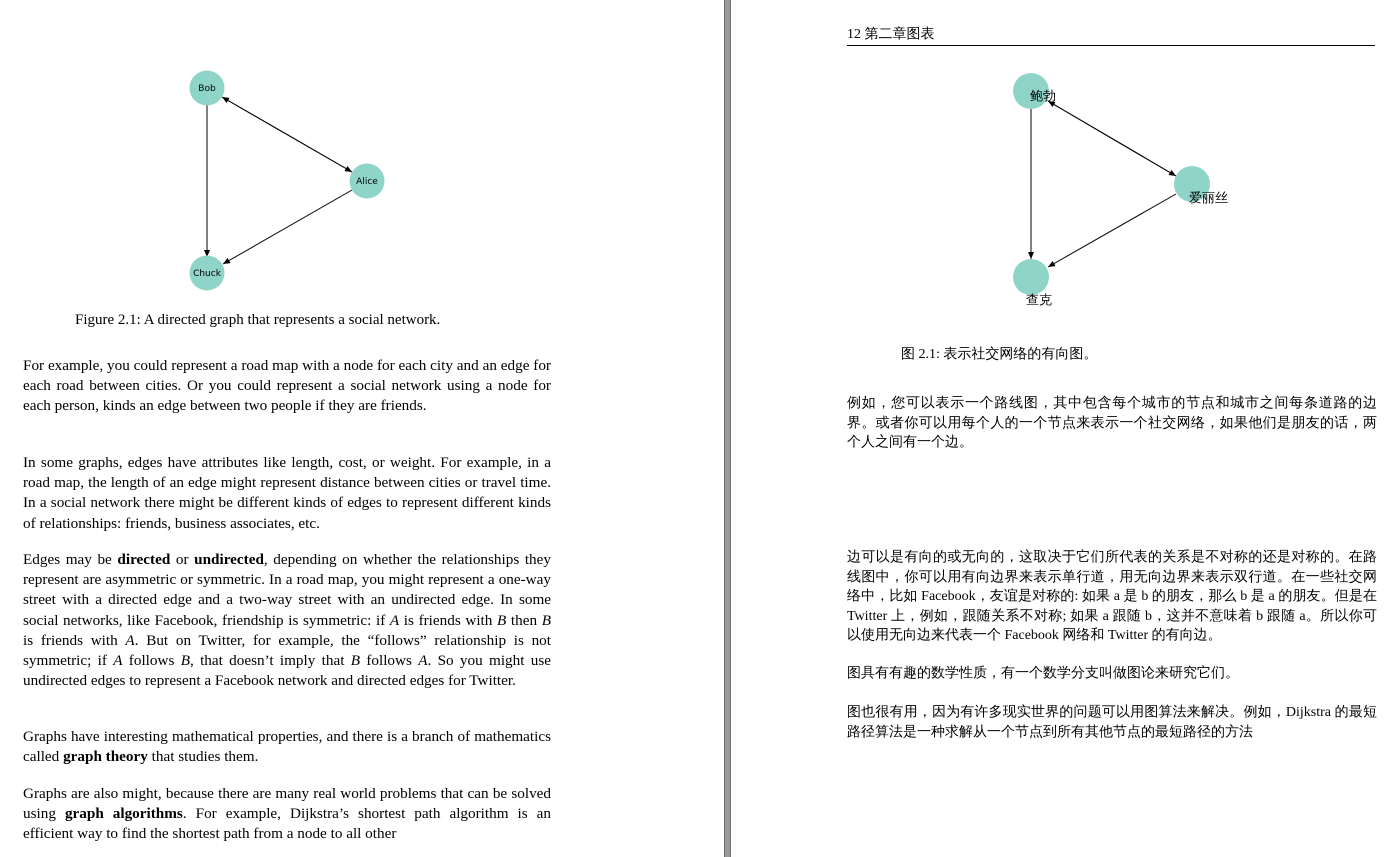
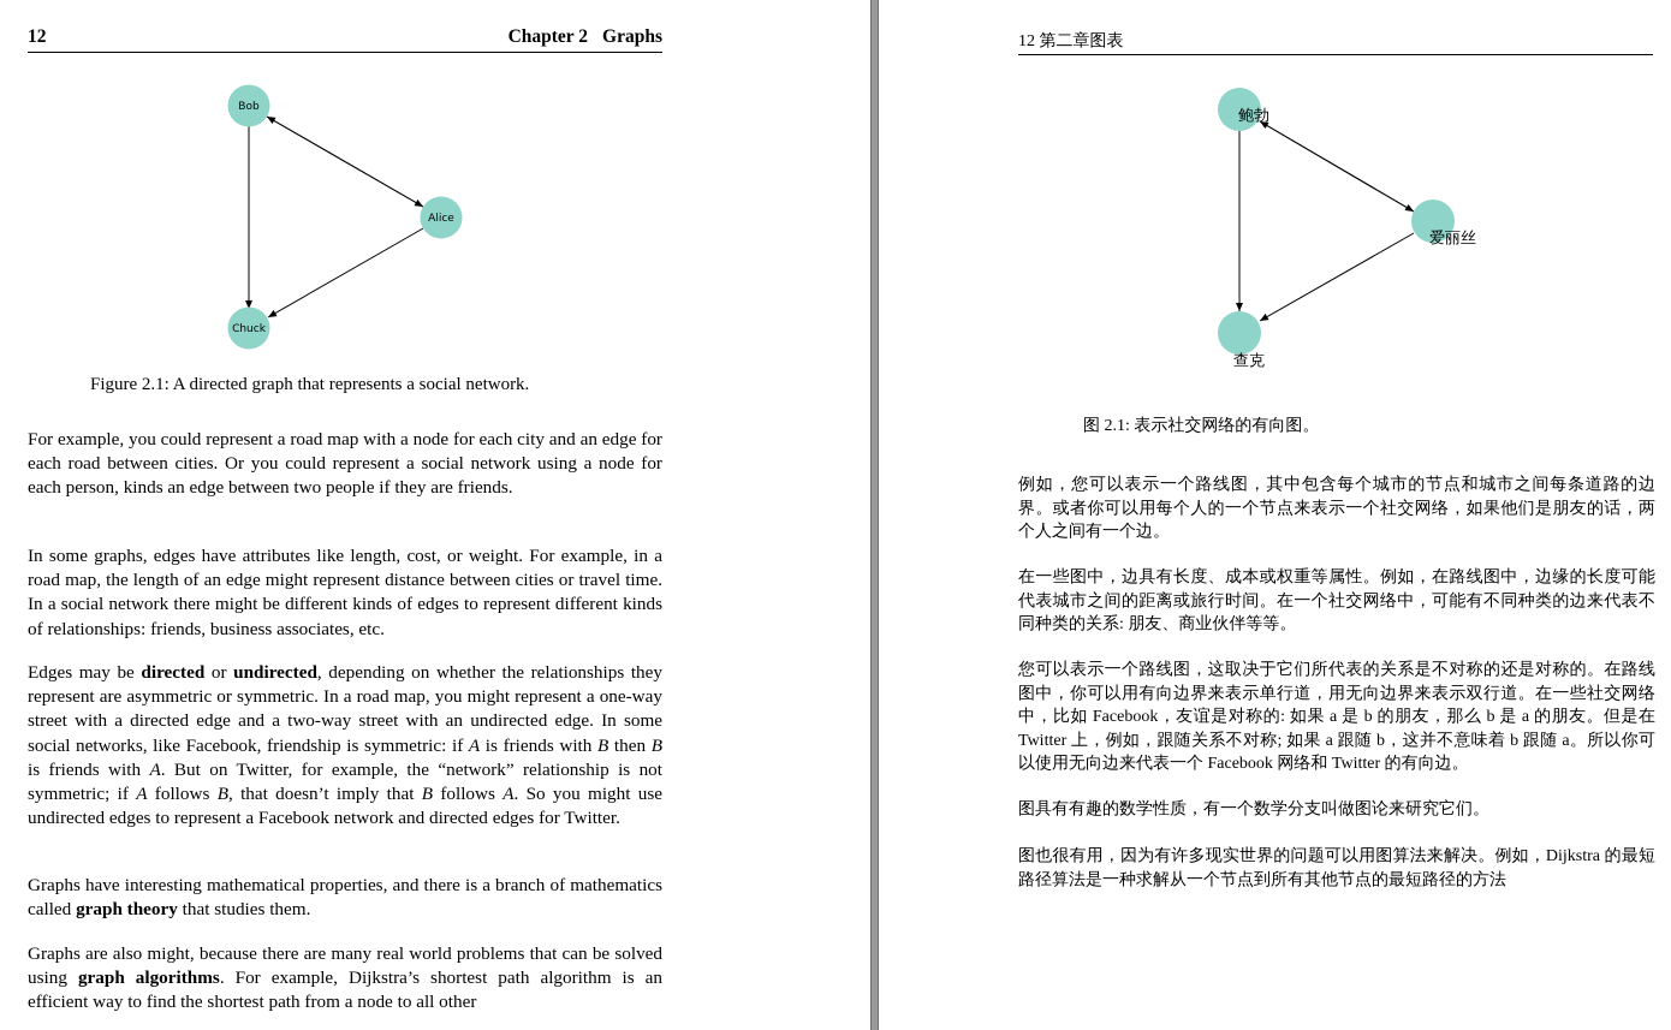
+ 12
+ Chapter 2 Graphs
  Bob
  Alice
  Chuck
  Figure 2.1: A directed graph that represents a social network.
  For example, you could represent a road map with a node for each city and an edge for each road between cities. Or you could represent a social network using a node for each person, kinds an edge between two people if they are friends.
  In some graphs, edges have attributes like length, cost, or weight. For example, in a road map, the length of an edge might represent distance between cities or travel time. In a social network there might be different kinds of edges to represent different kinds of relationships: friends, business associates, etc.
- Edges may be directed or undirected, depending on whether the relationships they represent are asymmetric or symmetric. In a road map, you might represent a one-way street with a directed edge and a two-way street with an undirected edge. In some social networks, like Facebook, friendship is symmetric: if A is friends with B then B is friends with A. But on Twitter, for example, the “follows” relationship is not symmetric; if A follows B, that doesn’t imply that B follows A. So you might use undirected edges to represent a Facebook network and directed edges for Twitter.
+ Edges may be directed or undirected, depending on whether the relationships they represent are asymmetric or symmetric. In a road map, you might represent a one-way street with a directed edge and a two-way street with an undirected edge. In some social networks, like Facebook, friendship is symmetric: if A is friends with B then B is friends with A. But on Twitter, for example, the “network” relationship is not symmetric; if A follows B, that doesn’t imply that B follows A. So you might use undirected edges to represent a Facebook network and directed edges for Twitter.
  Graphs have interesting mathematical properties, and there is a branch of mathematics called graph theory that studies them.
  Graphs are also might, because there are many real world problems that can be solved using graph algorithms. For example, Dijkstra’s shortest path algorithm is an efficient way to find the shortest path from a node to all other
  12 第二章图表
  鲍勃
  爱丽丝
  查克
  图 2.1: 表示社交网络的有向图。
  例如，您可以表示一个路线图，其中包含每个城市的节点和城市之间每条道路的边界。或者你可以用每个人的一个节点来表示一个社交网络，如果他们是朋友的话，两个人之间有一个边。
+ 在一些图中，边具有长度、成本或权重等属性。例如，在路线图中，边缘的长度可能代表城市之间的距离或旅行时间。在一个社交网络中，可能有不同种类的边来代表不同种类的关系: 朋友、商业伙伴等等。
- 边可以是有向的或无向的，这取决于它们所代表的关系是不对称的还是对称的。在路线图中，你可以用有向边界来表示单行道，用无向边界来表示双行道。在一些社交网络中，比如 Facebook，友谊是对称的: 如果 a 是 b 的朋友，那么 b 是 a 的朋友。但是在 Twitter 上，例如，跟随关系不对称; 如果 a 跟随 b，这并不意味着 b 跟随 a。所以你可以使用无向边来代表一个 Facebook 网络和 Twitter 的有向边。
+ 您可以表示一个路线图，这取决于它们所代表的关系是不对称的还是对称的。在路线图中，你可以用有向边界来表示单行道，用无向边界来表示双行道。在一些社交网络中，比如 Facebook，友谊是对称的: 如果 a 是 b 的朋友，那么 b 是 a 的朋友。但是在 Twitter 上，例如，跟随关系不对称; 如果 a 跟随 b，这并不意味着 b 跟随 a。所以你可以使用无向边来代表一个 Facebook 网络和 Twitter 的有向边。
  图具有有趣的数学性质，有一个数学分支叫做图论来研究它们。
  图也很有用，因为有许多现实世界的问题可以用图算法来解决。例如，Dijkstra 的最短路径算法是一种求解从一个节点到所有其他节点的最短路径的方法
